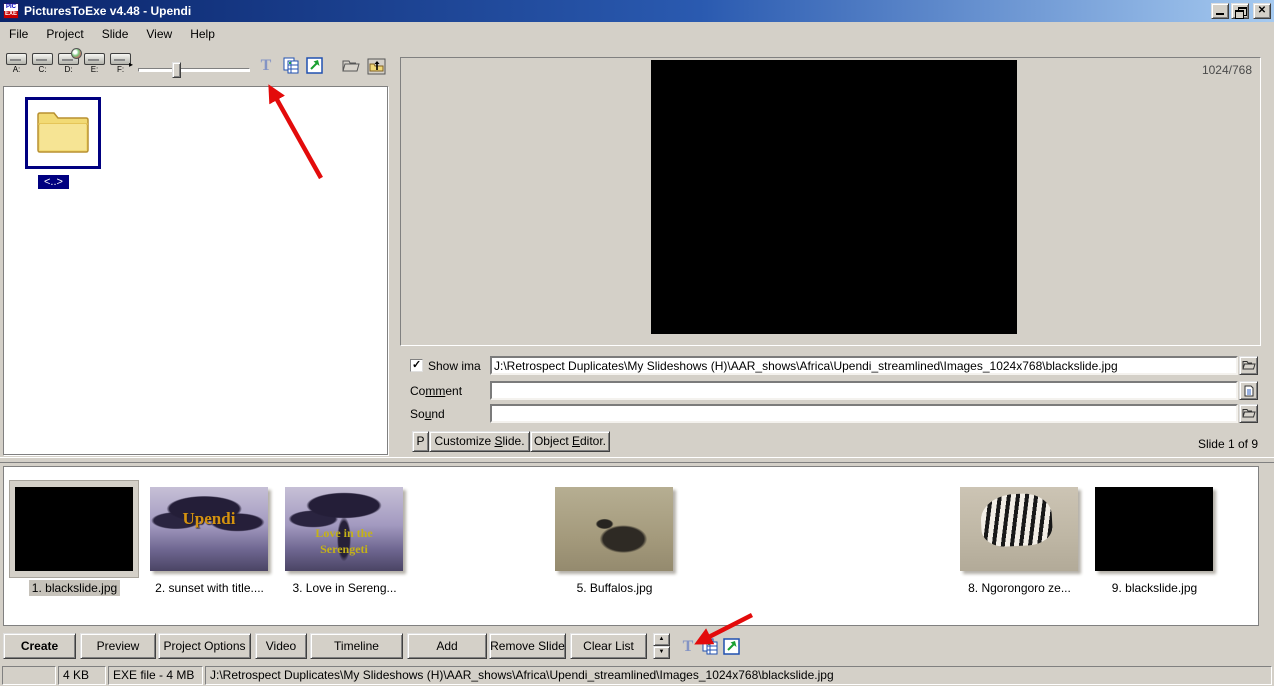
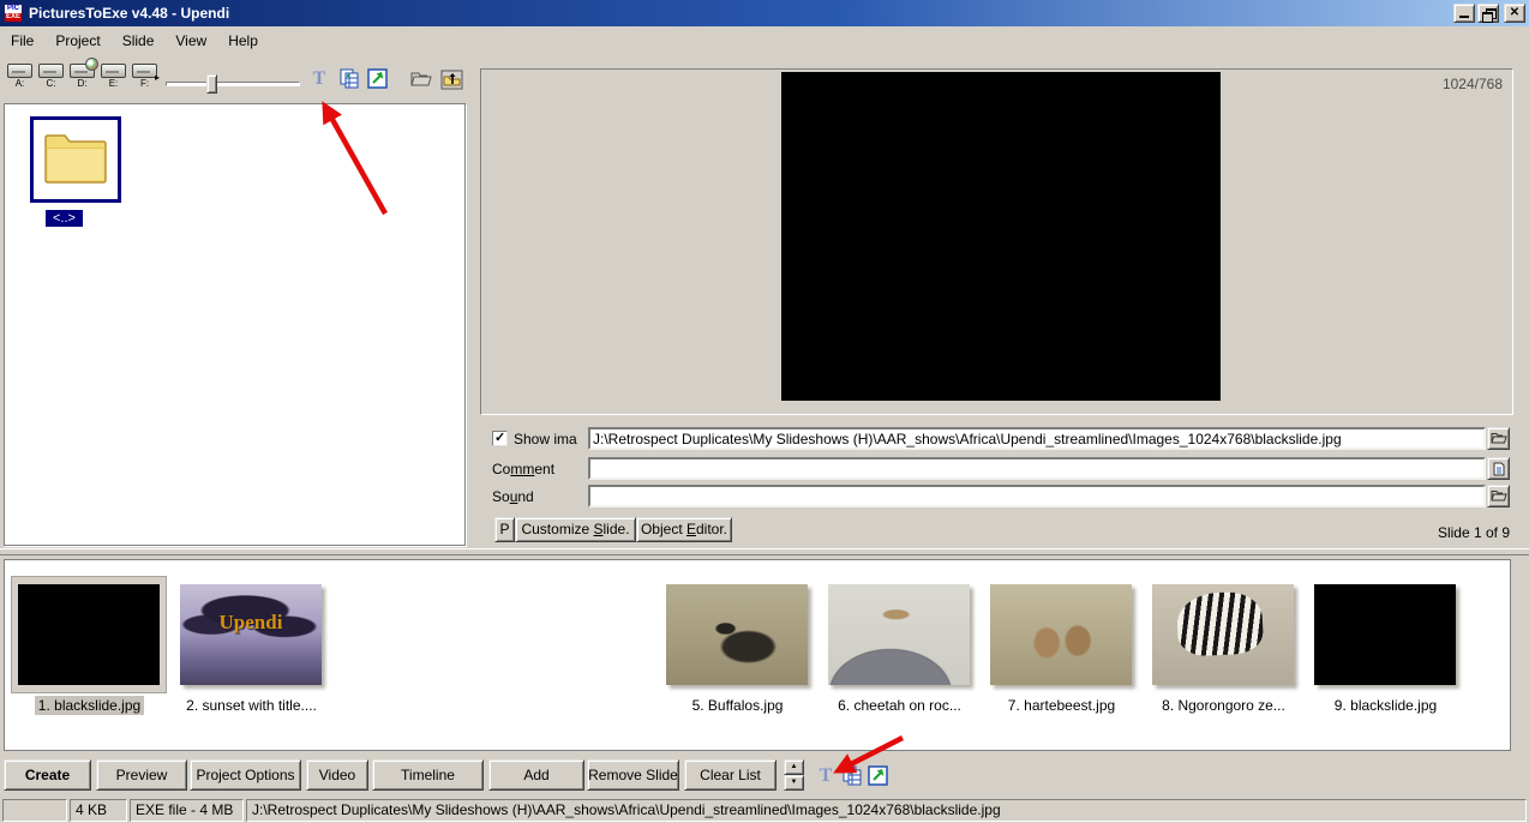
  PicturesToExe v4.48 - Upendi
  File
  Project
  Slide
  View
  Help
  A:
  C:
  D:
  E:
  F:
  ▸
  T
  <..>
  1024/768
  Show ima
  J:\Retrospect Duplicates\My Slideshows (H)\AAR_shows\Africa\Upendi_streamlined\Images_1024x768\blackslide.jpg
  Comment
  Sound
  P
  Customize Slide.
  Object Editor.
  Slide 1 of 9
  1. blackslide.jpg
  Upendi
  2. sunset with title....
- Love in the
- Serengeti
- 3. Love in Sereng...
  5. Buffalos.jpg
+ 6. cheetah on roc...
+ 7. hartebeest.jpg
  8. Ngorongoro ze...
  9. blackslide.jpg
  Create
  Preview
  Project Options
  Video
  Timeline
  Add
  Remove Slide
  Clear List
  T
  4 KB
  EXE file - 4 MB
  J:\Retrospect Duplicates\My Slideshows (H)\AAR_shows\Africa\Upendi_streamlined\Images_1024x768\blackslide.jpg
